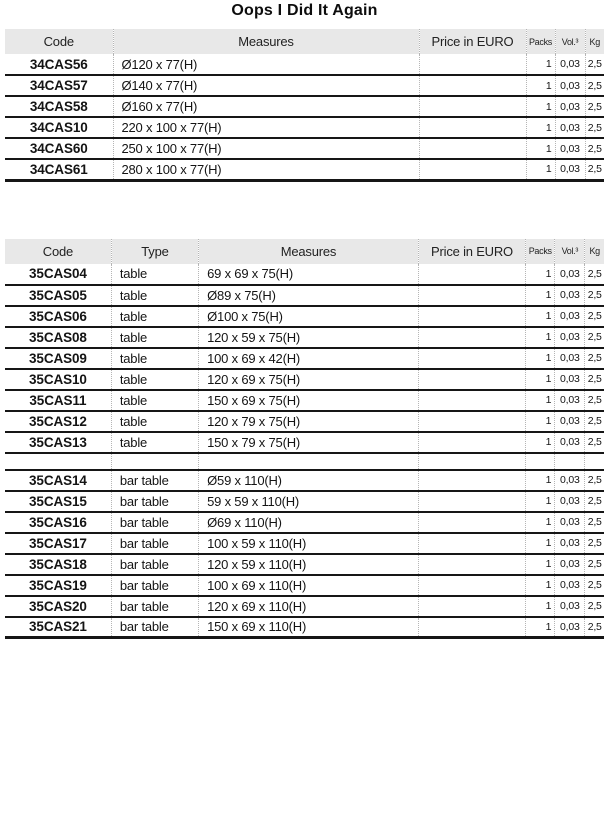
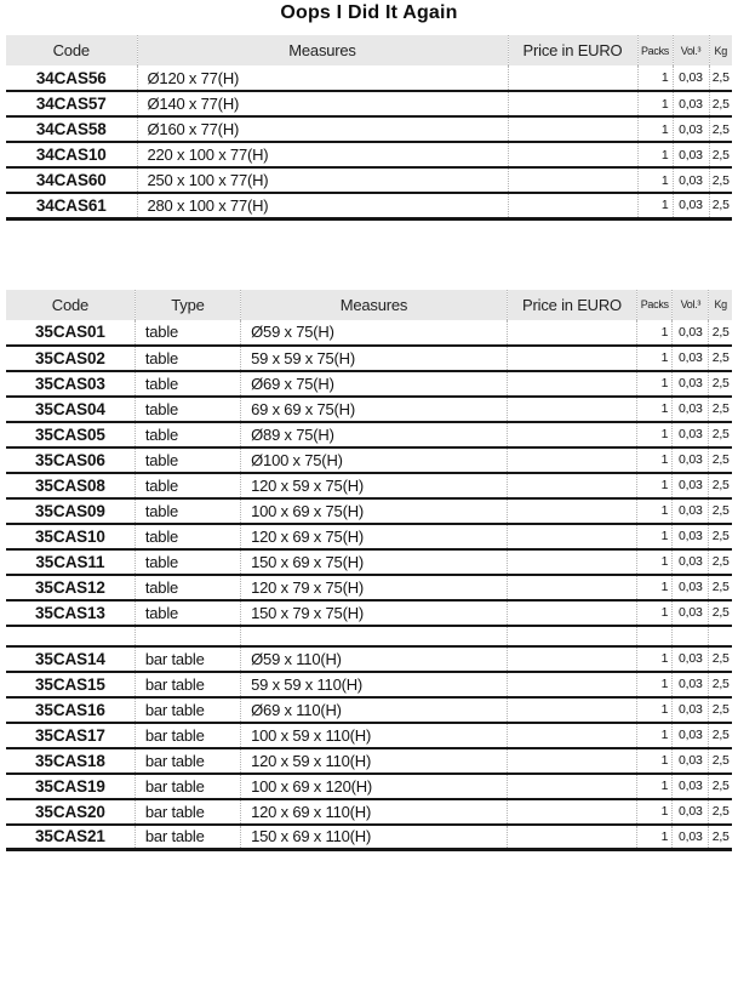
  Oops I Did It Again
  Code	Measures	Price in EURO	Packs	Vol.³	Kg
  34CAS56	Ø120 x 77(H)		1	0,03	2,5
  34CAS57	Ø140 x 77(H)		1	0,03	2,5
  34CAS58	Ø160 x 77(H)		1	0,03	2,5
  34CAS10	220 x 100 x 77(H)		1	0,03	2,5
  34CAS60	250 x 100 x 77(H)		1	0,03	2,5
  34CAS61	280 x 100 x 77(H)		1	0,03	2,5
  Code	Type	Measures	Price in EURO	Packs	Vol.³	Kg
+ 35CAS01	table	Ø59 x 75(H)		1	0,03	2,5
+ 35CAS02	table	59 x 59 x 75(H)		1	0,03	2,5
+ 35CAS03	table	Ø69 x 75(H)		1	0,03	2,5
  35CAS04	table	69 x 69 x 75(H)		1	0,03	2,5
  35CAS05	table	Ø89 x 75(H)		1	0,03	2,5
  35CAS06	table	Ø100 x 75(H)		1	0,03	2,5
  35CAS08	table	120 x 59 x 75(H)		1	0,03	2,5
- 35CAS09	table	100 x 69 x 42(H)		1	0,03	2,5
+ 35CAS09	table	100 x 69 x 75(H)		1	0,03	2,5
  35CAS10	table	120 x 69 x 75(H)		1	0,03	2,5
  35CAS11	table	150 x 69 x 75(H)		1	0,03	2,5
  35CAS12	table	120 x 79 x 75(H)		1	0,03	2,5
  35CAS13	table	150 x 79 x 75(H)		1	0,03	2,5
  35CAS14	bar table	Ø59 x 110(H)		1	0,03	2,5
  35CAS15	bar table	59 x 59 x 110(H)		1	0,03	2,5
  35CAS16	bar table	Ø69 x 110(H)		1	0,03	2,5
  35CAS17	bar table	100 x 59 x 110(H)		1	0,03	2,5
  35CAS18	bar table	120 x 59 x 110(H)		1	0,03	2,5
- 35CAS19	bar table	100 x 69 x 110(H)		1	0,03	2,5
+ 35CAS19	bar table	100 x 69 x 120(H)		1	0,03	2,5
  35CAS20	bar table	120 x 69 x 110(H)		1	0,03	2,5
  35CAS21	bar table	150 x 69 x 110(H)		1	0,03	2,5
